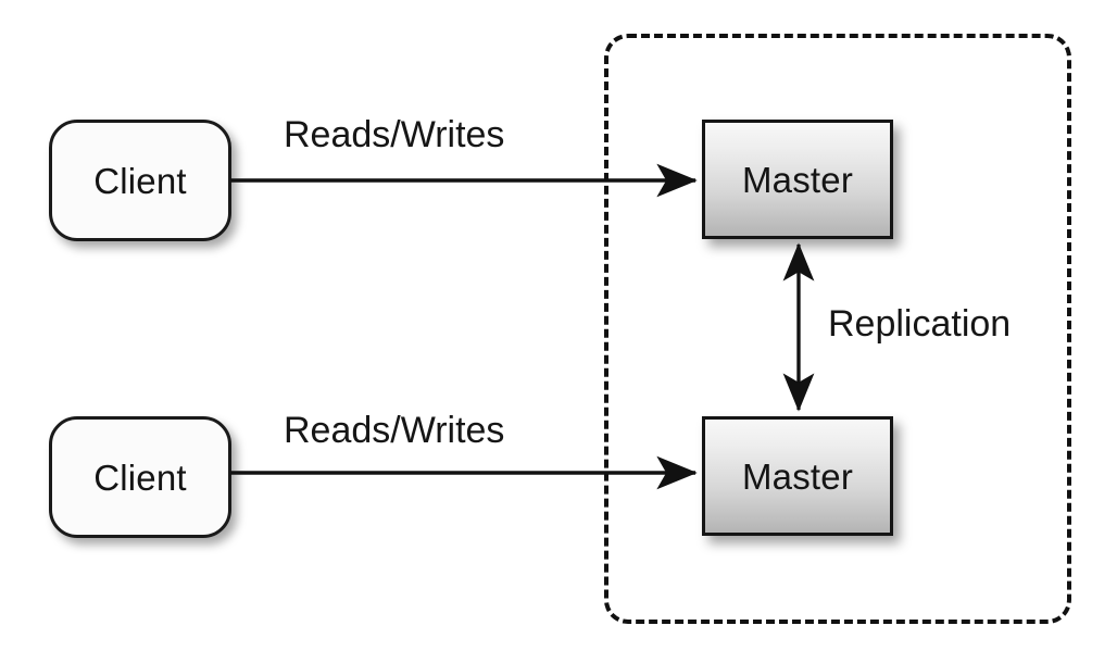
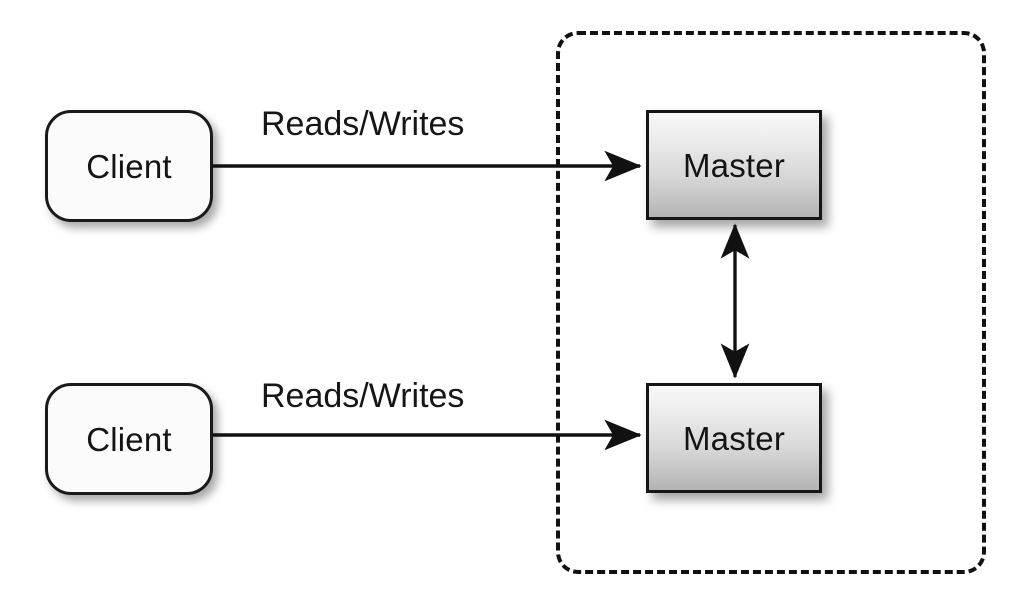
  Client
  Client
  Master
  Master
  Reads/Writes
  Reads/Writes
- Replication
